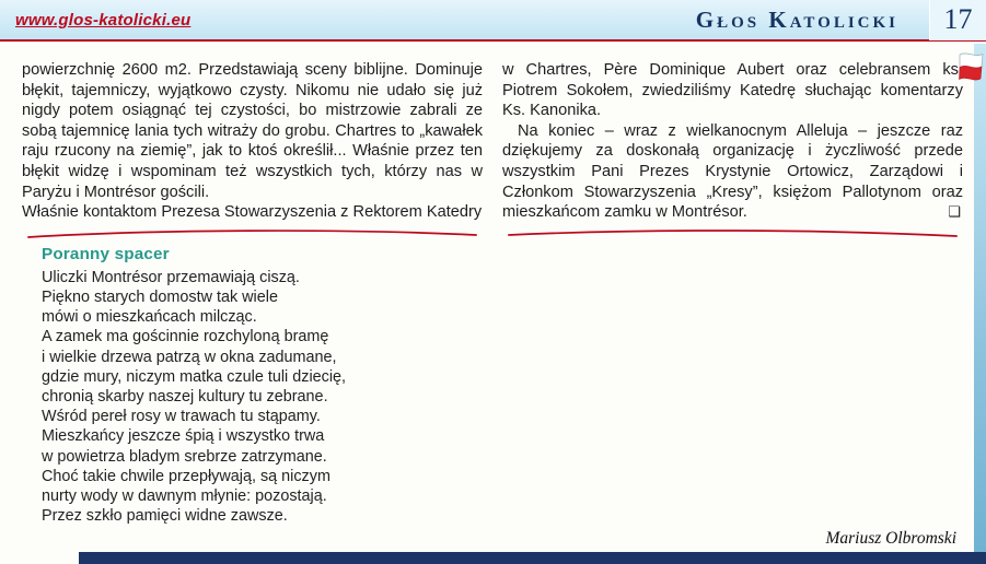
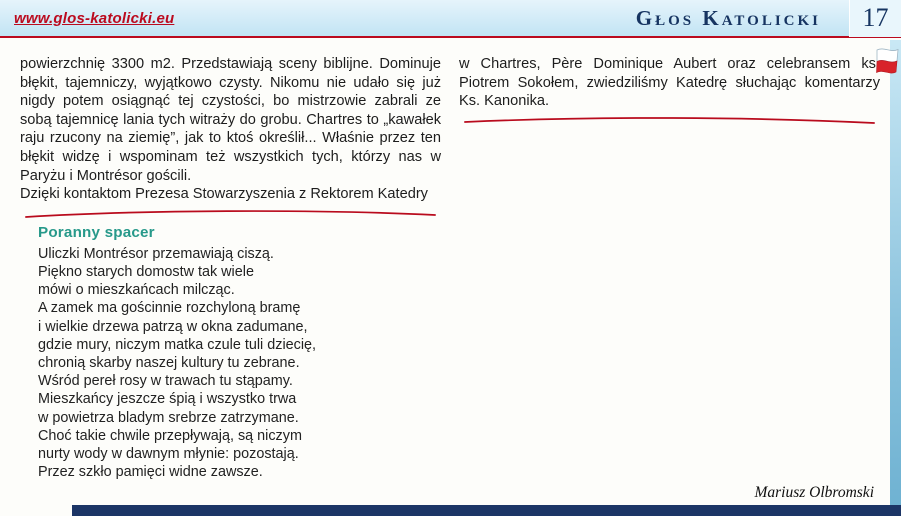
  www.glos-katolicki.eu
  Głos Katolicki
  17
- powierzchnię 2600 m2. Przedstawiają sceny biblijne. Dominuje błękit, tajemniczy, wyjątkowo czysty. Nikomu nie udało się już nigdy potem osiągnąć tej czystości, bo mistrzowie zabrali ze sobą tajemnicę lania tych witraży do grobu. Chartres to „kawałek raju rzucony na ziemię”, jak to ktoś określił... Właśnie przez ten błękit widzę i wspominam też wszystkich tych, którzy nas w Paryżu i Montrésor gościli.
+ powierzchnię 3300 m2. Przedstawiają sceny biblijne. Dominuje błękit, tajemniczy, wyjątkowo czysty. Nikomu nie udało się już nigdy potem osiągnąć tej czystości, bo mistrzowie zabrali ze sobą tajemnicę lania tych witraży do grobu. Chartres to „kawałek raju rzucony na ziemię”, jak to ktoś określił... Właśnie przez ten błękit widzę i wspominam też wszystkich tych, którzy nas w Paryżu i Montrésor gościli.
- Właśnie kontaktom Prezesa Stowarzyszenia z Rektorem Katedry
+ Dzięki kontaktom Prezesa Stowarzyszenia z Rektorem Katedry
  w Chartres, Père Dominique Aubert oraz celebransem ks Piotrem Sokołem, zwiedziliśmy Katedrę słuchając komentarzy Ks. Kanonika.
- Na koniec – wraz z wielkanocnym Alleluja – jeszcze raz dziękujemy za doskonałą organizację i życzliwość przede wszystkim Pani Prezes Krystynie Ortowicz, Zarządowi i Członkom Stowarzyszenia „Kresy”, księżom Pallotynom oraz mieszkańcom zamku w Montrésor.
- ❑
  Poranny spacer
  Uliczki Montrésor przemawiają ciszą.
  Piękno starych domostw tak wiele
  mówi o mieszkańcach milcząc.
  A zamek ma gościnnie rozchyloną bramę
  i wielkie drzewa patrzą w okna zadumane,
  gdzie mury, niczym matka czule tuli dziecię,
  chronią skarby naszej kultury tu zebrane.
  Wśród pereł rosy w trawach tu stąpamy.
  Mieszkańcy jeszcze śpią i wszystko trwa
  w powietrza bladym srebrze zatrzymane.
  Choć takie chwile przepływają, są niczym
  nurty wody w dawnym młynie: pozostają.
  Przez szkło pamięci widne zawsze.
  Mariusz Olbromski
